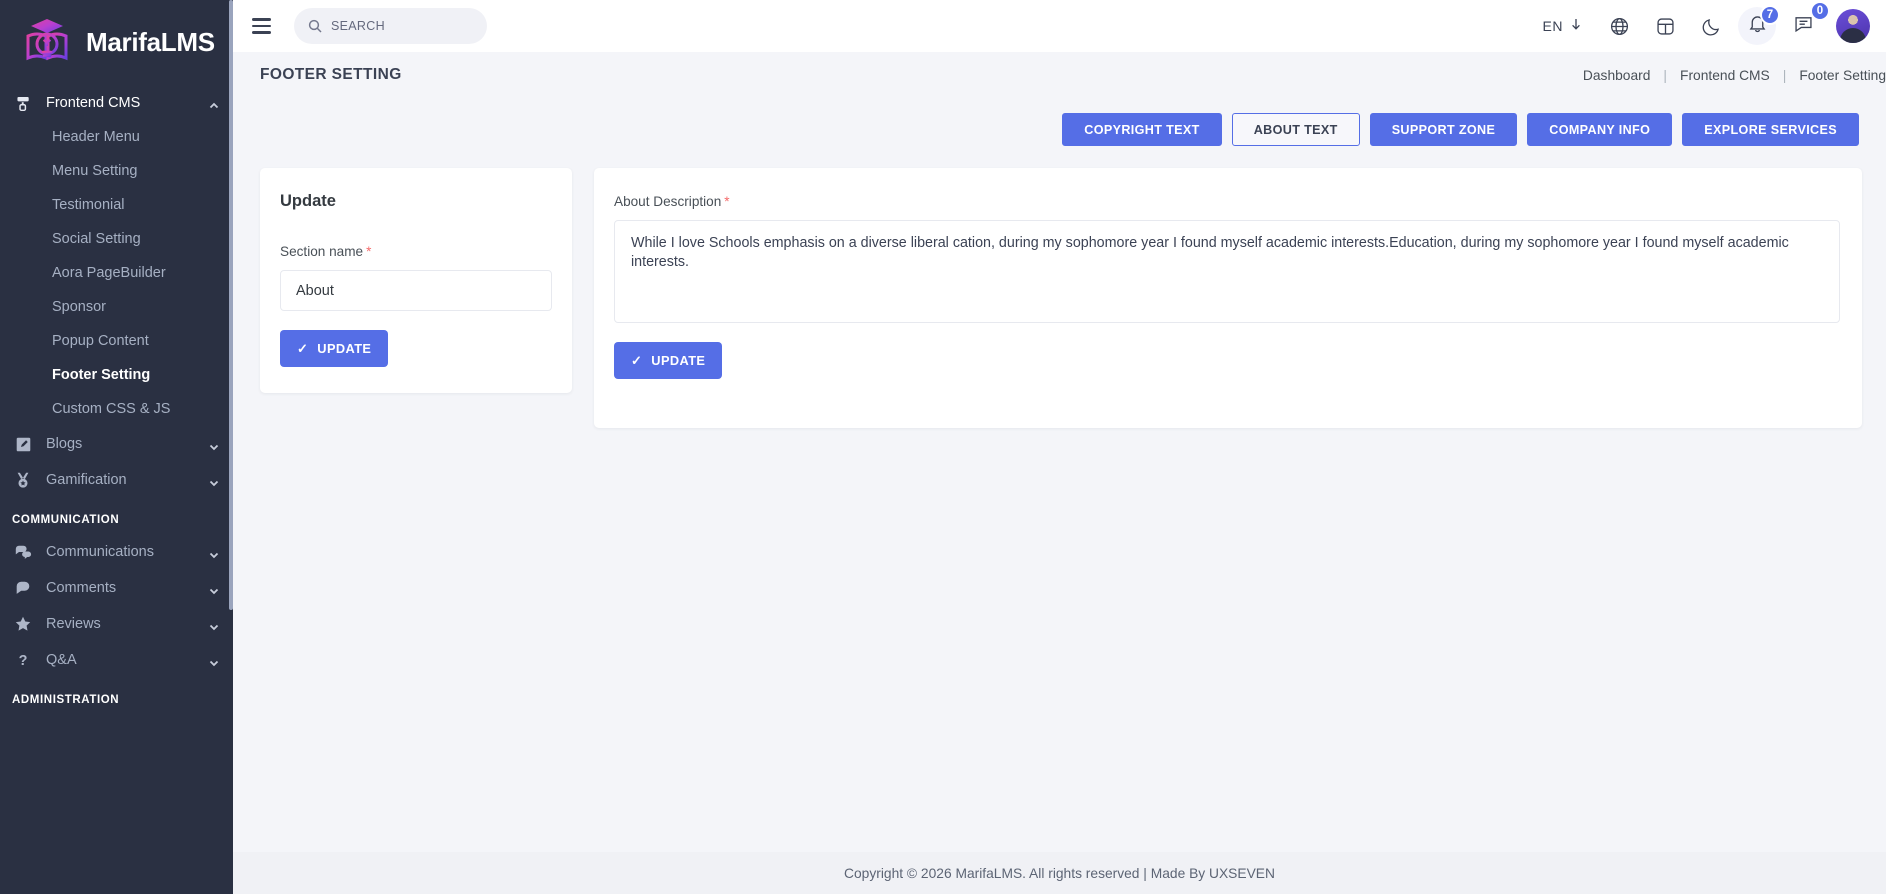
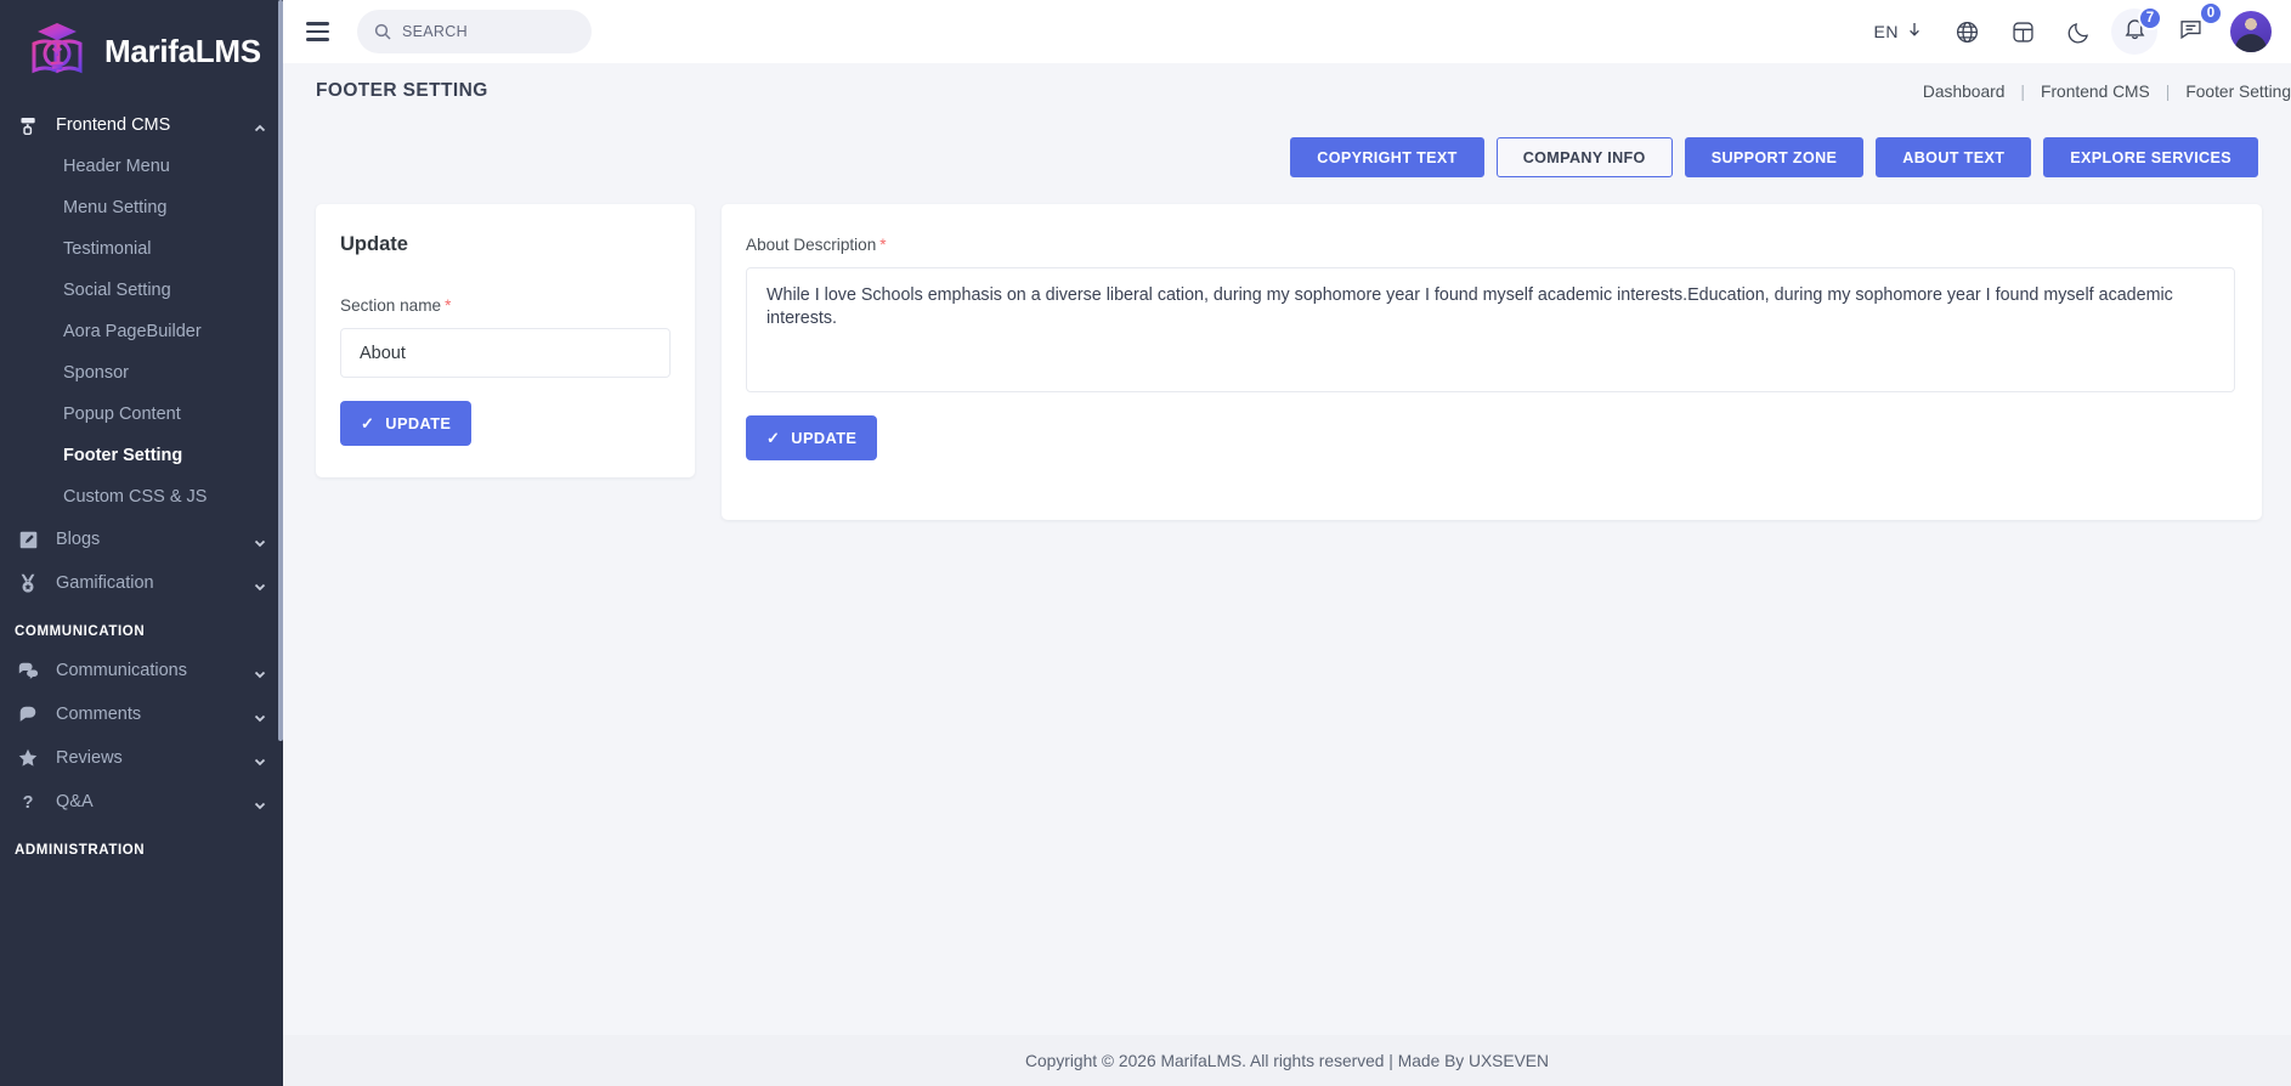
  MarifaLMS
  Frontend CMS
  Header Menu
  Menu Setting
  Testimonial
  Social Setting
  Aora PageBuilder
  Sponsor
  Popup Content
  Footer Setting
  Custom CSS & JS
  Blogs
  Gamification
  COMMUNICATION
  Communications
  Comments
  Reviews
  ?
  Q&A
  ADMINISTRATION
  SEARCH
  EN
  7
  0
  FOOTER SETTING
  Dashboard
  |
  Frontend CMS
  |
  Footer Setting
  COPYRIGHT TEXT
- ABOUT TEXT
+ COMPANY INFO
  SUPPORT ZONE
- COMPANY INFO
+ ABOUT TEXT
  EXPLORE SERVICES
  Update
  Section name *
  About
  ✓
  UPDATE
  About Description *
  While I love Schools emphasis on a diverse liberal cation, during my sophomore year I found myself academic interests.Education, during my sophomore year I found myself academic interests.
  ✓
  UPDATE
  Copyright © 2026 MarifaLMS. All rights reserved | Made By UXSEVEN
